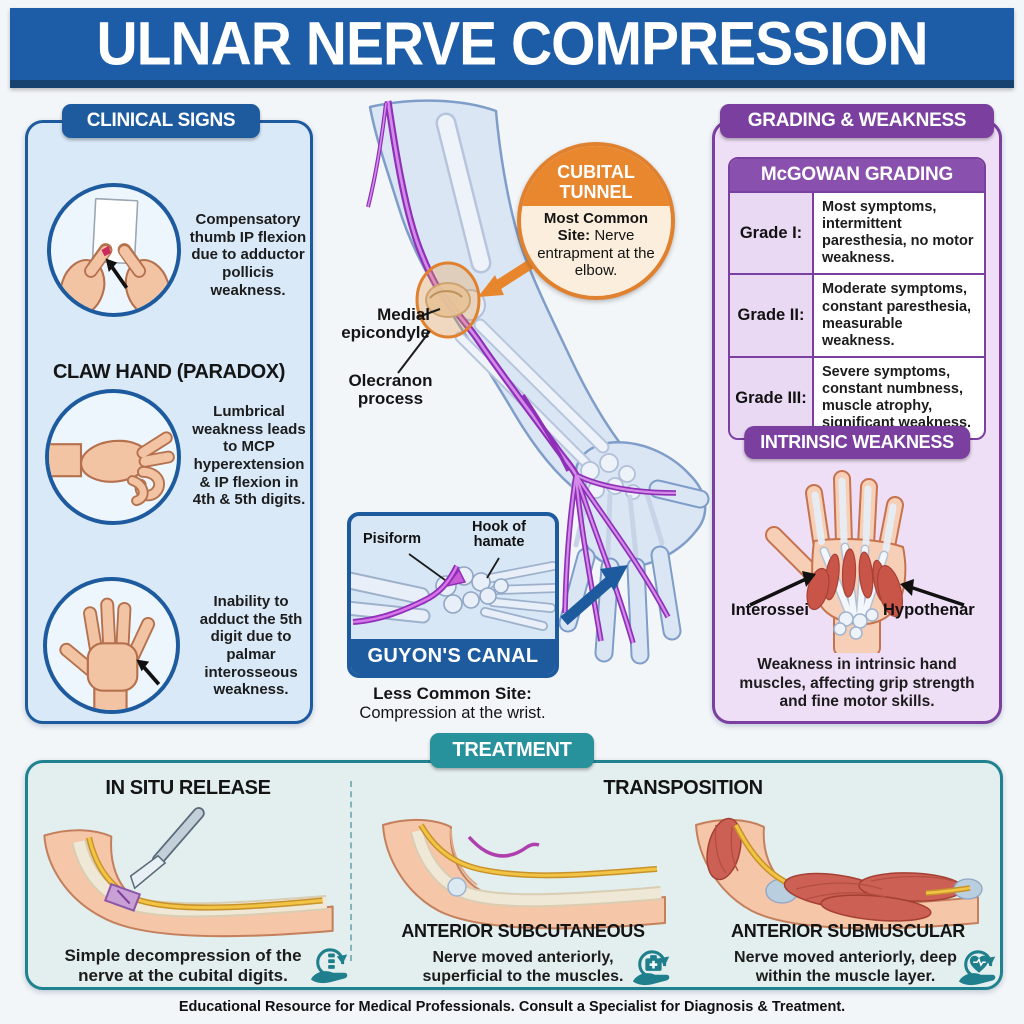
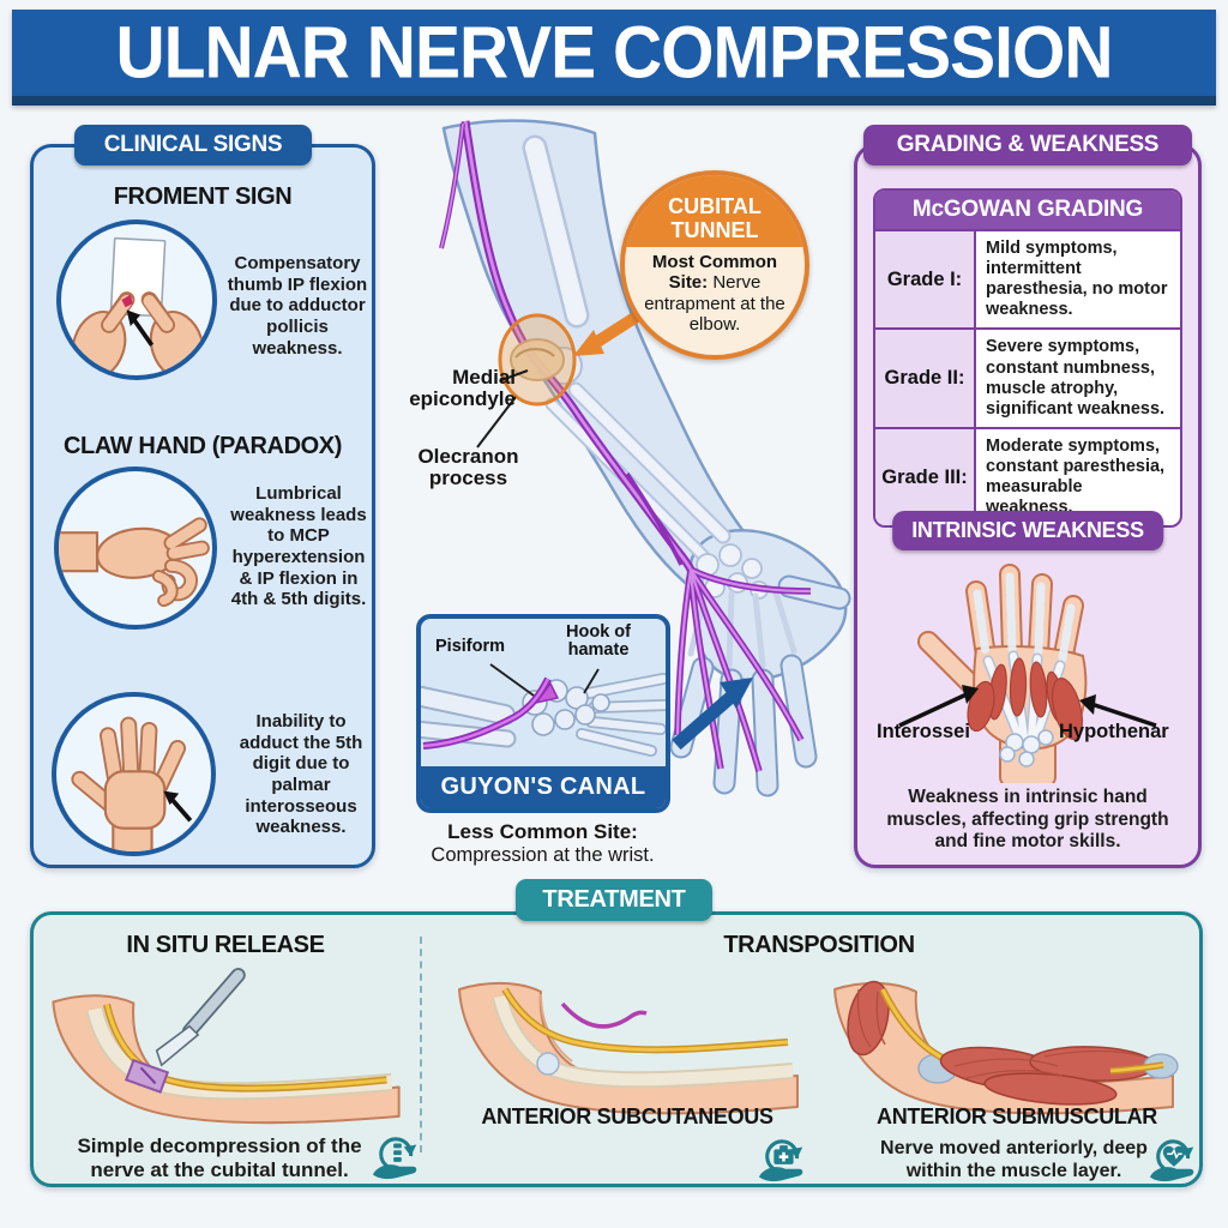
  ULNAR NERVE COMPRESSION
  CLINICAL SIGNS
+ FROMENT SIGN
  Compensatory thumb IP flexion due to adductor pollicis weakness.
  CLAW HAND (PARADOX)
  Lumbrical weakness leads to MCP hyperextension & IP flexion in 4th & 5th digits.
  Inability to adduct the 5th digit due to palmar interosseous weakness.
  Medial epicondyle
  Olecranon process
  CUBITAL TUNNEL
  Most Common Site: Nerve entrapment at the elbow.
  Pisiform
  Hook of hamate
  GUYON'S CANAL
  Less Common Site:
  Compression at the wrist.
  GRADING & WEAKNESS
  McGOWAN GRADING
  Grade I:
- Most symptoms, intermittent paresthesia, no motor weakness.
+ Mild symptoms, intermittent paresthesia, no motor weakness.
  Grade II:
- Moderate symptoms, constant paresthesia, measurable weakness.
+ Severe symptoms, constant numbness, muscle atrophy, significant weakness.
  Grade III:
- Severe symptoms, constant numbness, muscle atrophy, significant weakness.
+ Moderate symptoms, constant paresthesia, measurable weakness.
  INTRINSIC WEAKNESS
  Interossei
  Hypothenar
  Weakness in intrinsic hand muscles, affecting grip strength and fine motor skills.
  TREATMENT
  IN SITU RELEASE
  TRANSPOSITION
- Simple decompression of the nerve at the cubital digits.
+ Simple decompression of the nerve at the cubital tunnel.
  ANTERIOR SUBCUTANEOUS
- Nerve moved anteriorly, superficial to the muscles.
  ANTERIOR SUBMUSCULAR
  Nerve moved anteriorly, deep within the muscle layer.
- Educational Resource for Medical Professionals. Consult a Specialist for Diagnosis & Treatment.
